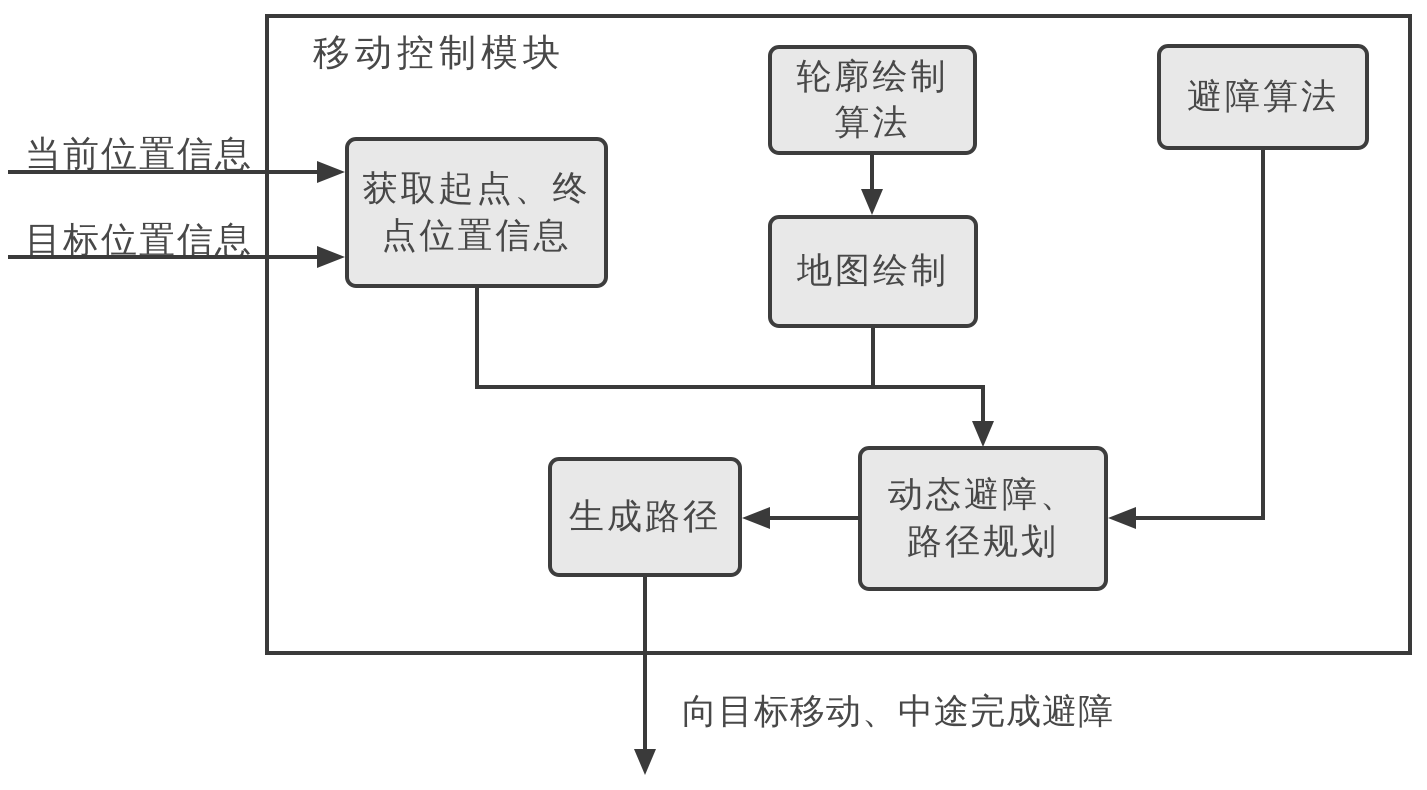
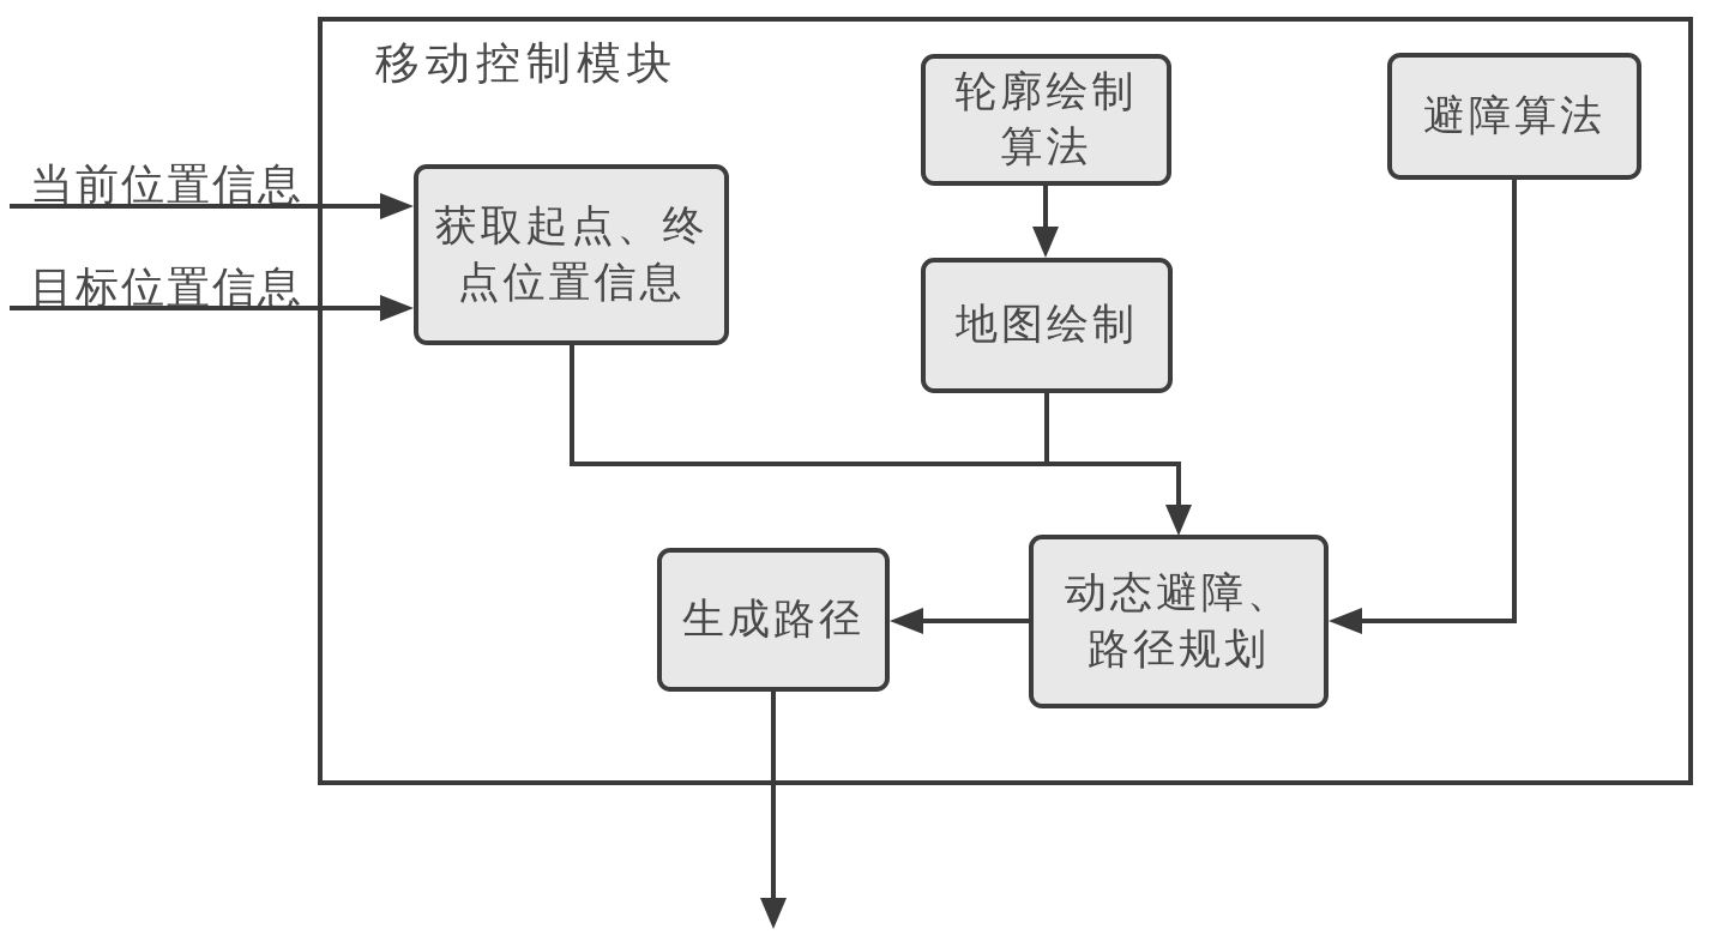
  移动控制模块
  当前位置信息
  目标位置信息
  获取起点、终
  点位置信息
  轮廓绘制
  算法
  地图绘制
  避障算法
  动态避障、
  路径规划
  生成路径
- 向目标移动、中途完成避障
